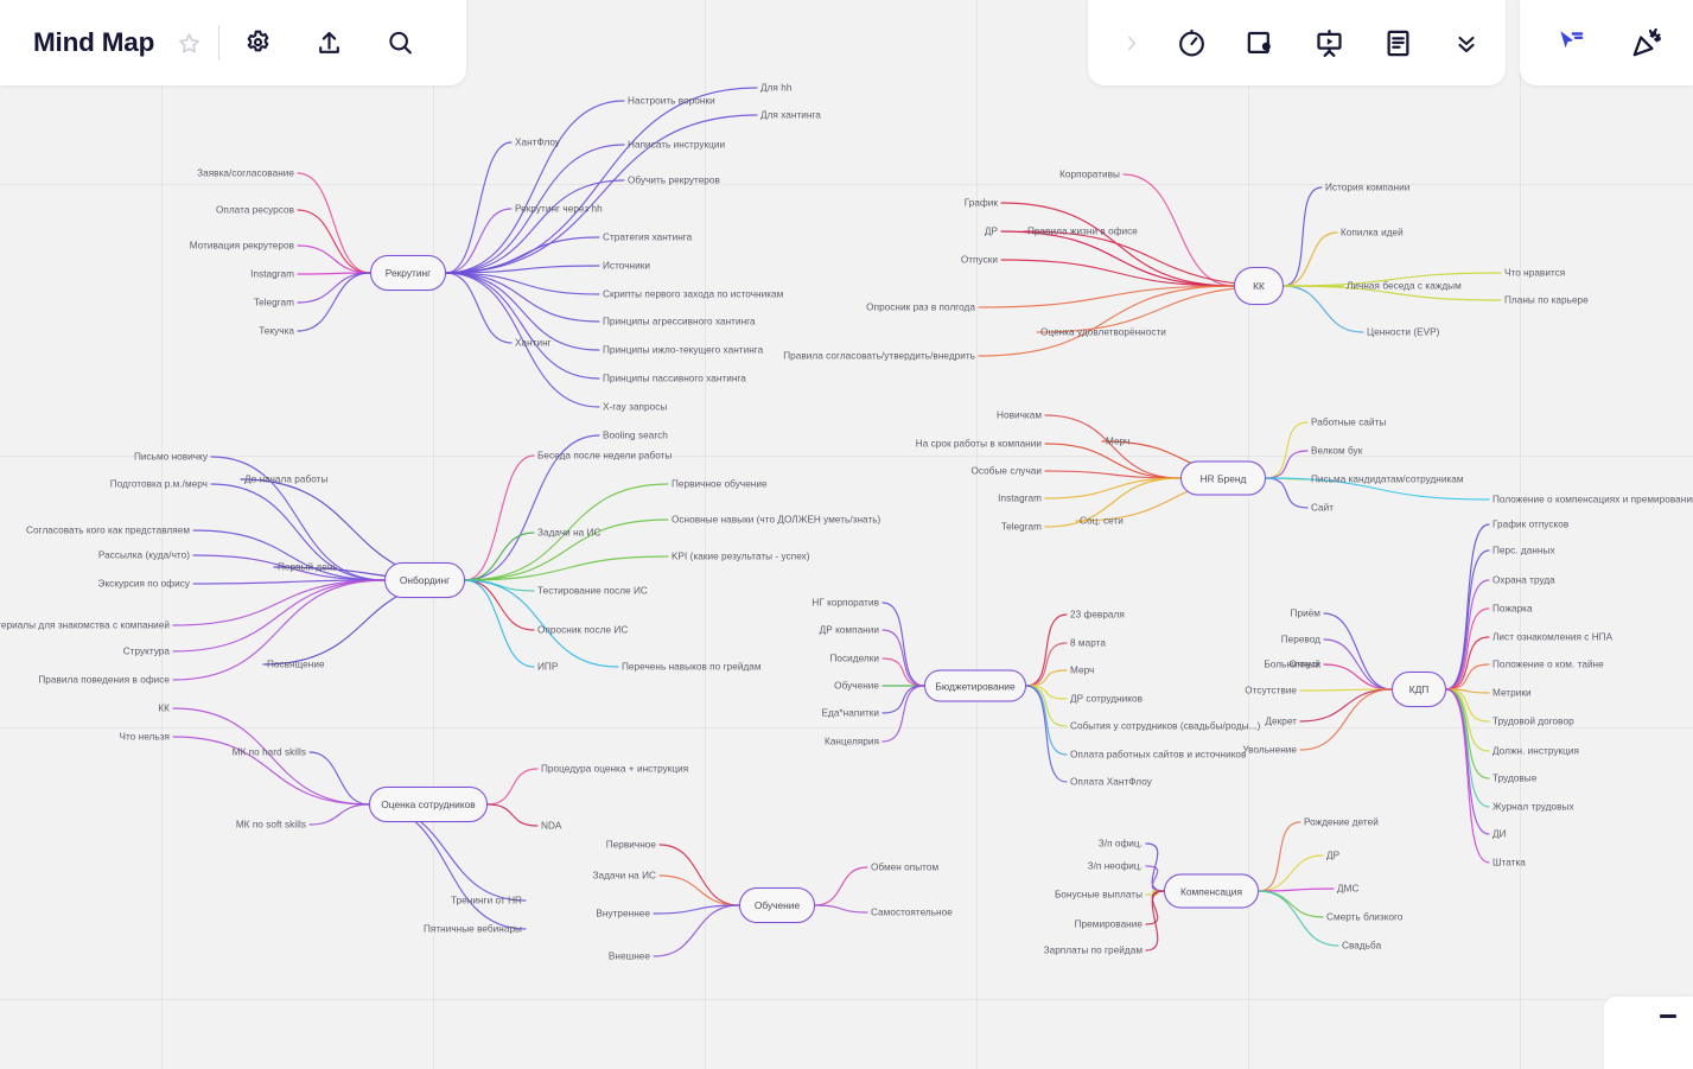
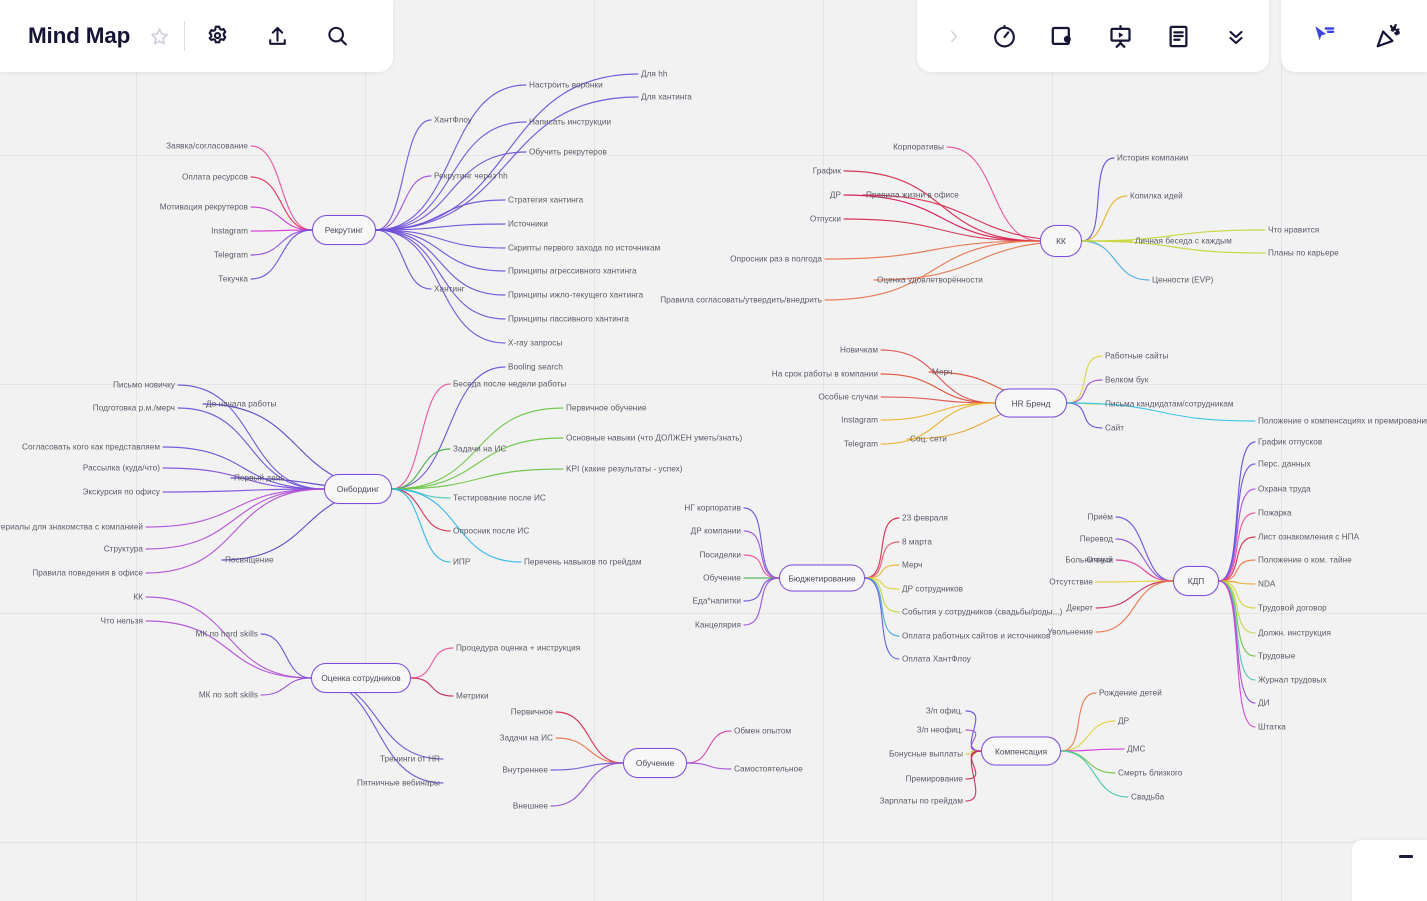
  Рекрутинг
  Онбординг
  Оценка сотрудников
  Обучение
  Бюджетирование
  КК
  HR Бренд
  КДП
  Компенсация
  Заявка/согласование
  Оплата ресурсов
  Мотивация рекрутеров
  Instagram
  Telegram
  Текучка
  ХантФлоу
  Рекрутинг через hh
  Хантинг
  Настроить воронки
  Написать инструкции
  Обучить рекрутеров
  Для hh
  Для хантинга
  Стратегия хантинга
  Источники
  Скрипты первого захода по источникам
  Принципы агрессивного хантинга
  Принципы ижло-текущего хантинга
  Принципы пассивного хантинга
  X-ray запросы
  Booling search
  Письмо новичку
  Подготовка р.м./мерч
  До начала работы
  Согласовать кого как представляем
  Рассылка (куда/что)
  Экскурсия по офису
  Первый день
  ериалы для знакомства с компанией
  Структура
  Правила поведения в офисе
  КК
  Что нельзя
  Посвящение
  Беседа после недели работы
  Задачи на ИС
  Тестирование после ИС
  Опросник после ИС
  ИПР
  Первичное обучение
  Основные навыки (что ДОЛЖЕН уметь/знать)
  KPI (какие результаты - успех)
  Перечень навыков по грейдам
  МК по hard skills
  МК по soft skills
  Процедура оценка + инструкция
- NDA
+ Метрики
  Первичное
  Задачи на ИС
  Тренинги от HR
  Пятничные вебинары
  Внутреннее
  Внешнее
  Обмен опытом
  Самостоятельное
  НГ корпоратив
  ДР компании
  Посиделки
  Обучение
  Еда*напитки
  Канцелярия
  23 февраля
  8 марта
  Мерч
  ДР сотрудников
  События у сотрудников (свадьбы/роды...)
  Оплата работных сайтов и источников
  Оплата ХантФлоу
  Корпоративы
  График
  ДР
  Отпуски
  Правила жизни в офисе
  Опросник раз в полгода
  Правила согласовать/утвердить/внедрить
  Оценка удовлетворённости
  История компании
  Копилка идей
  Личная беседа с каждым
  Ценности (EVP)
  Что нравится
  Планы по карьере
  Новичкам
  На срок работы в компании
  Особые случаи
  Мерч
  Instagram
  Telegram
  Соц. сети
  Работные сайты
  Велком бук
  Письма кандидатам/сотрудникам
  Сайт
  Приём
  Перевод
  Отпуск
  Больничный
  Отсутствие
  Декрет
  Увольнение
  Положение о компенсациях и премировани
  График отпусков
  Перс. данных
  Охрана труда
  Пожарка
  Лист ознакомления с НПА
  Положение о ком. тайне
- Метрики
+ NDA
  Трудовой договор
  Должн. инструкция
  Трудовые
  Журнал трудовых
  ДИ
  Штатка
  З/п офиц.
  З/п неофиц.
  Бонусные выплаты
  Премирование
  Зарплаты по грейдам
  Рождение детей
  ДР
  ДМС
  Смерть близкого
  Свадьба
  Mind Map
